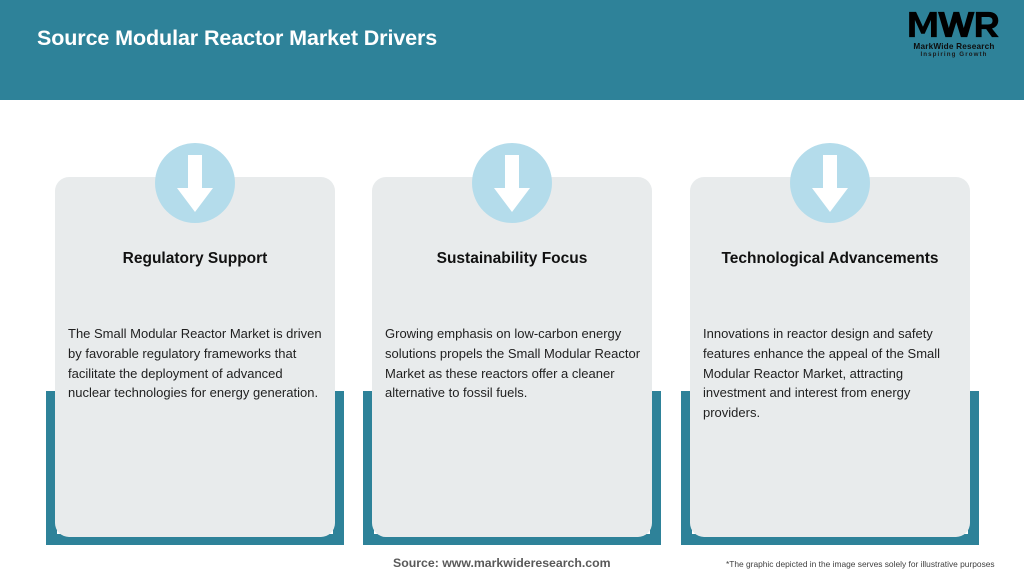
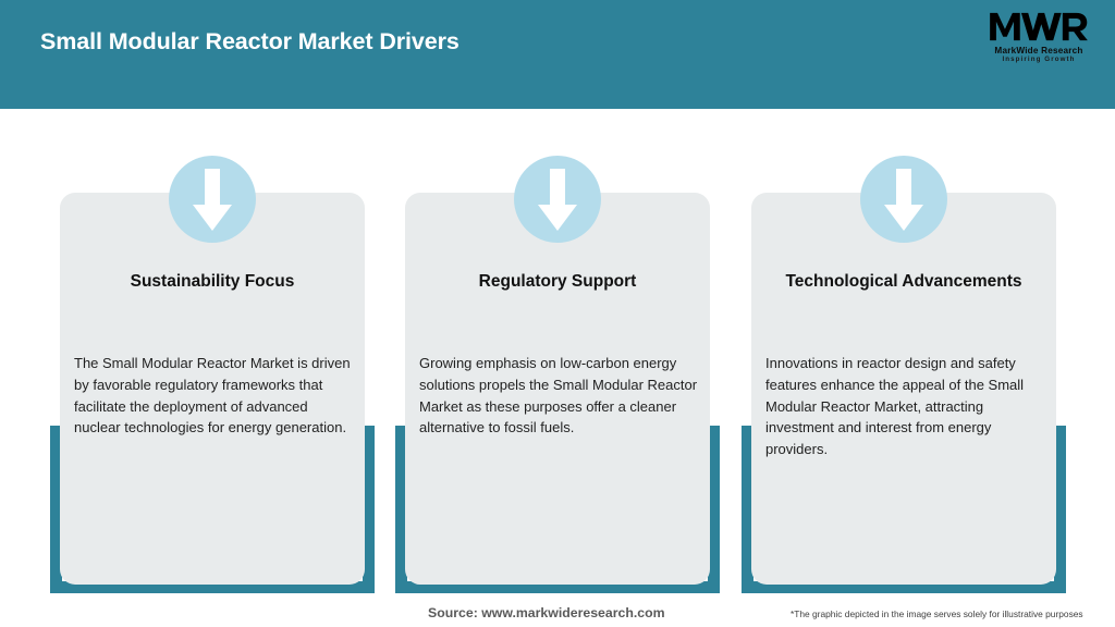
- Source Modular Reactor Market Drivers
+ Small Modular Reactor Market Drivers
  MarkWide Research
- Regulatory Support
+ Sustainability Focus
  The Small Modular Reactor Market is driven by favorable regulatory frameworks that facilitate the deployment of advanced nuclear technologies for energy generation.
- Sustainability Focus
+ Regulatory Support
- Growing emphasis on low-carbon energy solutions propels the Small Modular Reactor Market as these reactors offer a cleaner alternative to fossil fuels.
+ Growing emphasis on low-carbon energy solutions propels the Small Modular Reactor Market as these purposes offer a cleaner alternative to fossil fuels.
  Technological Advancements
  Innovations in reactor design and safety features enhance the appeal of the Small Modular Reactor Market, attracting investment and interest from energy providers.
  Source: www.markwideresearch.com
  *The graphic depicted in the image serves solely for illustrative purposes
